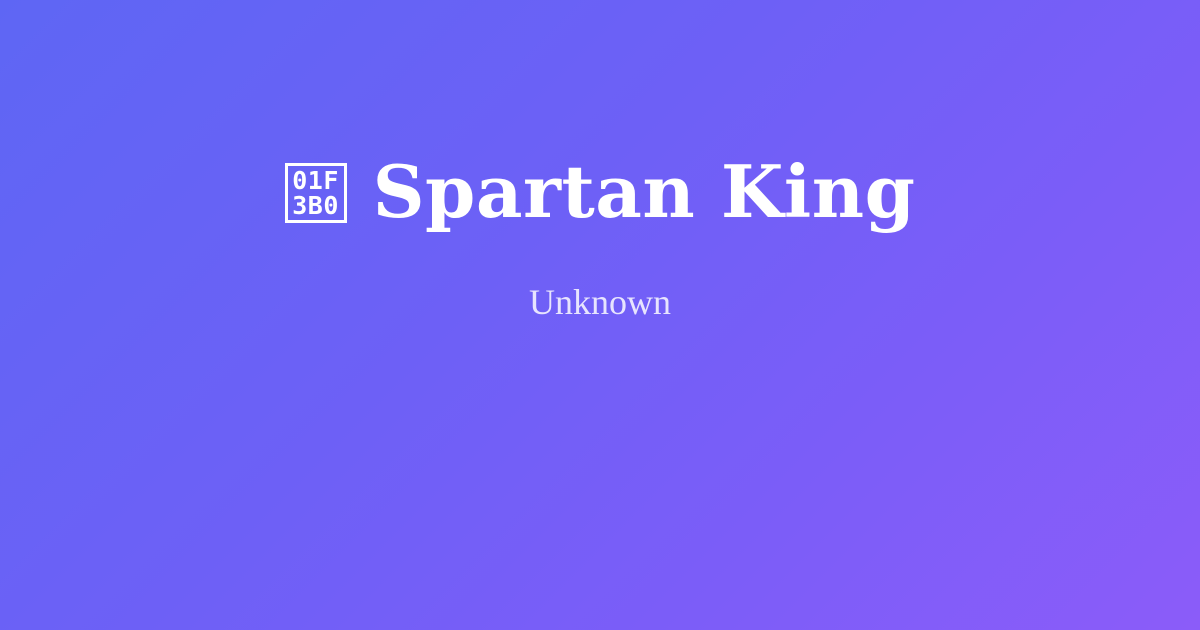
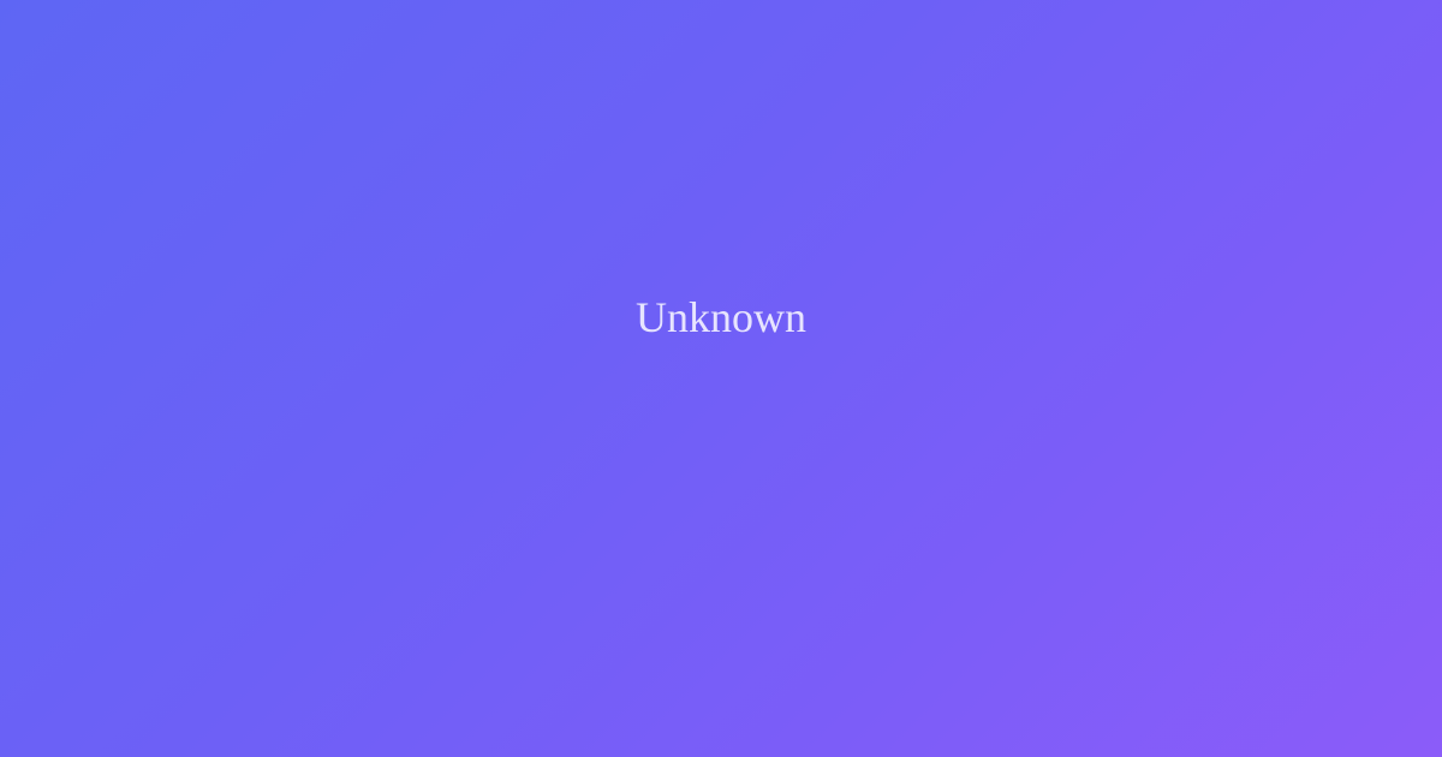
- 01F
- 3B0
- Spartan King
  Unknown
